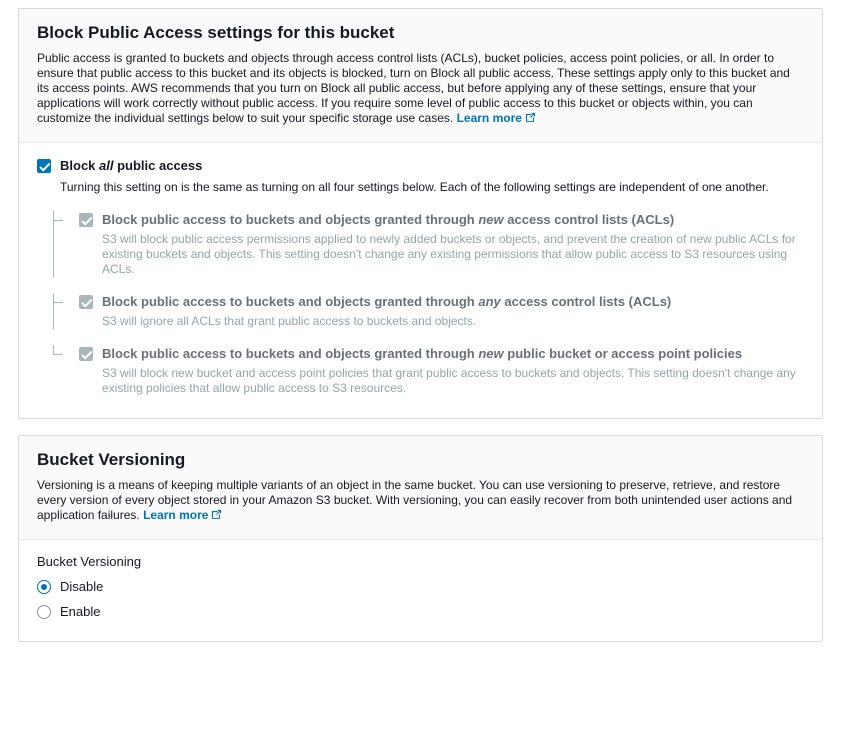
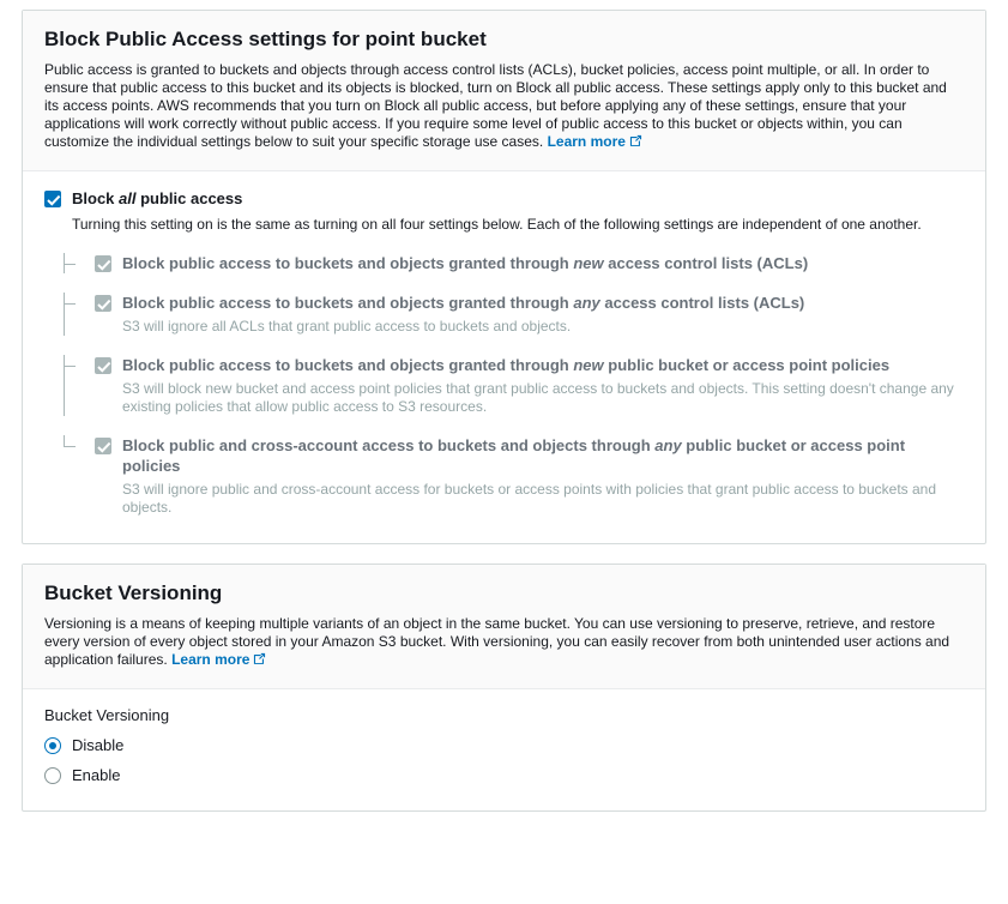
- Block Public Access settings for this bucket
+ Block Public Access settings for point bucket
- Public access is granted to buckets and objects through access control lists (ACLs), bucket policies, access point policies, or all. In order to ensure that public access to this bucket and its objects is blocked, turn on Block all public access. These settings apply only to this bucket and its access points. AWS recommends that you turn on Block all public access, but before applying any of these settings, ensure that your applications will work correctly without public access. If you require some level of public access to this bucket or objects within, you can customize the individual settings below to suit your specific storage use cases. Learn more
+ Public access is granted to buckets and objects through access control lists (ACLs), bucket policies, access point multiple, or all. In order to ensure that public access to this bucket and its objects is blocked, turn on Block all public access. These settings apply only to this bucket and its access points. AWS recommends that you turn on Block all public access, but before applying any of these settings, ensure that your applications will work correctly without public access. If you require some level of public access to this bucket or objects within, you can customize the individual settings below to suit your specific storage use cases. Learn more
  Block all public access
  Turning this setting on is the same as turning on all four settings below. Each of the following settings are independent of one another.
  Block public access to buckets and objects granted through new access control lists (ACLs)
- S3 will block public access permissions applied to newly added buckets or objects, and prevent the creation of new public ACLs for existing buckets and objects. This setting doesn't change any existing permissions that allow public access to S3 resources using ACLs.
  Block public access to buckets and objects granted through any access control lists (ACLs)
  S3 will ignore all ACLs that grant public access to buckets and objects.
  Block public access to buckets and objects granted through new public bucket or access point policies
  S3 will block new bucket and access point policies that grant public access to buckets and objects. This setting doesn't change any existing policies that allow public access to S3 resources.
+ Block public and cross-account access to buckets and objects through any public bucket or access point policies
+ S3 will ignore public and cross-account access for buckets or access points with policies that grant public access to buckets and objects.
  Bucket Versioning
  Versioning is a means of keeping multiple variants of an object in the same bucket. You can use versioning to preserve, retrieve, and restore every version of every object stored in your Amazon S3 bucket. With versioning, you can easily recover from both unintended user actions and application failures. Learn more
  Bucket Versioning
  Disable
  Enable
